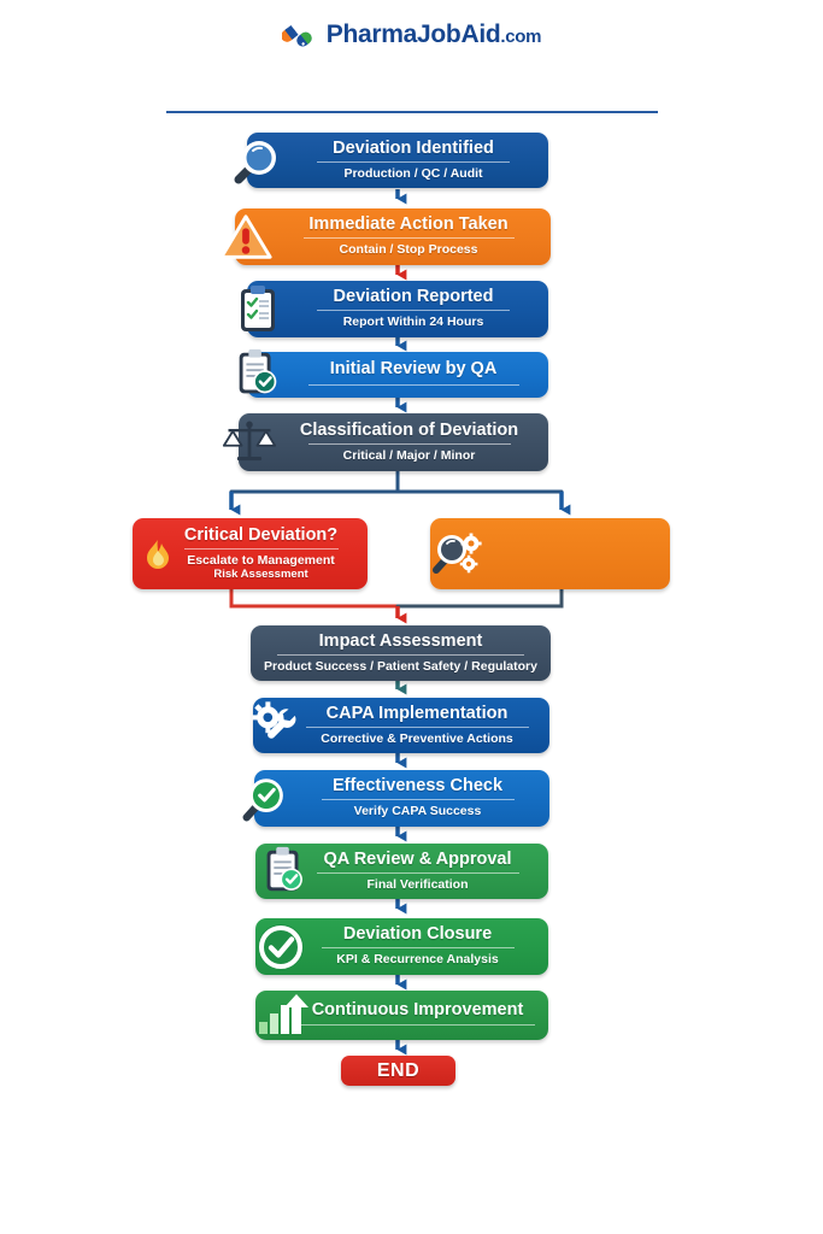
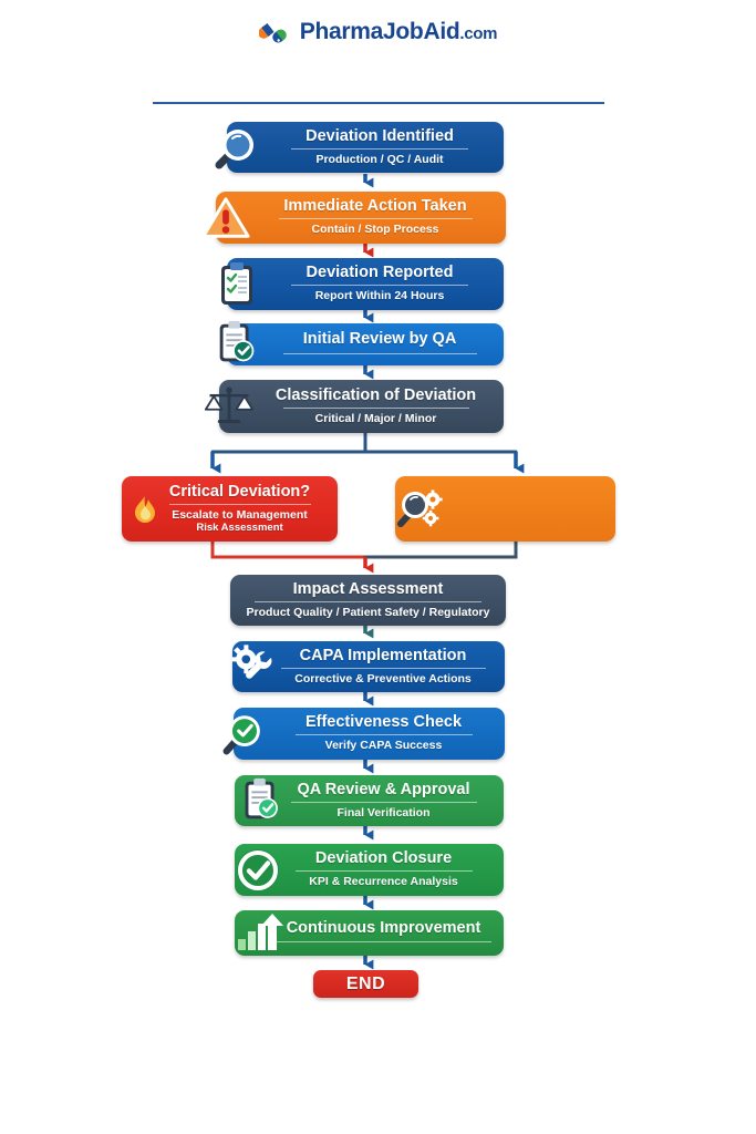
  PharmaJobAid.com
  Deviation Identified
  Production / QC / Audit
  Immediate Action Taken
  Contain / Stop Process
  Deviation Reported
  Report Within 24 Hours
  Initial Review by QA
  Classification of Deviation
  Critical / Major / Minor
  Critical Deviation?
  Escalate to Management
  Risk Assessment
  Impact Assessment
- Product Success / Patient Safety / Regulatory
+ Product Quality / Patient Safety / Regulatory
  CAPA Implementation
  Corrective & Preventive Actions
  Effectiveness Check
  Verify CAPA Success
  QA Review & Approval
  Final Verification
  Deviation Closure
  KPI & Recurrence Analysis
  Continuous Improvement
  END
